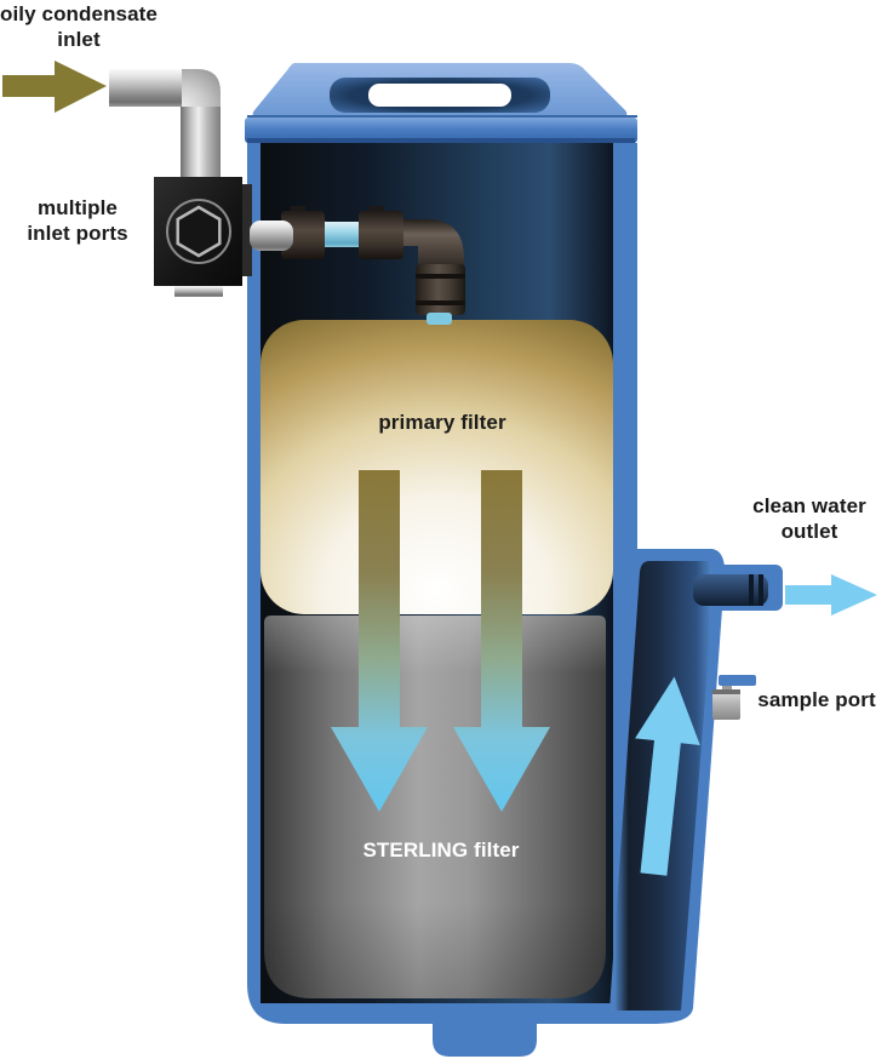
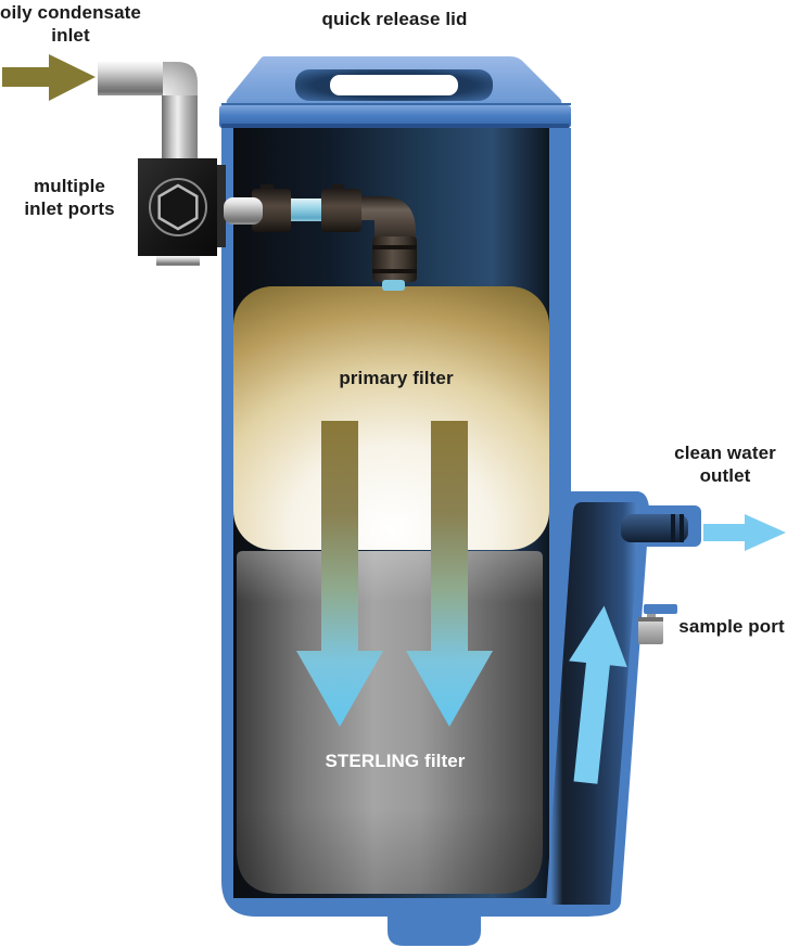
  oily condensate inlet
+ quick release lid
  multiple inlet ports
  primary filter
  clean water outlet
  sample port
  STERLING filter
